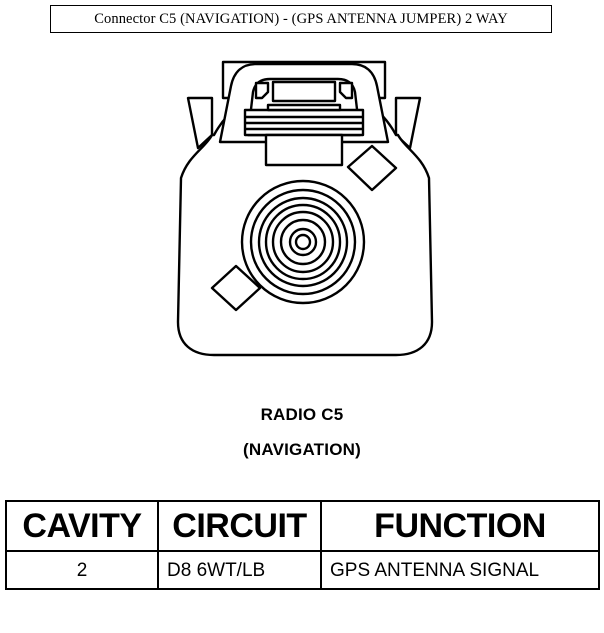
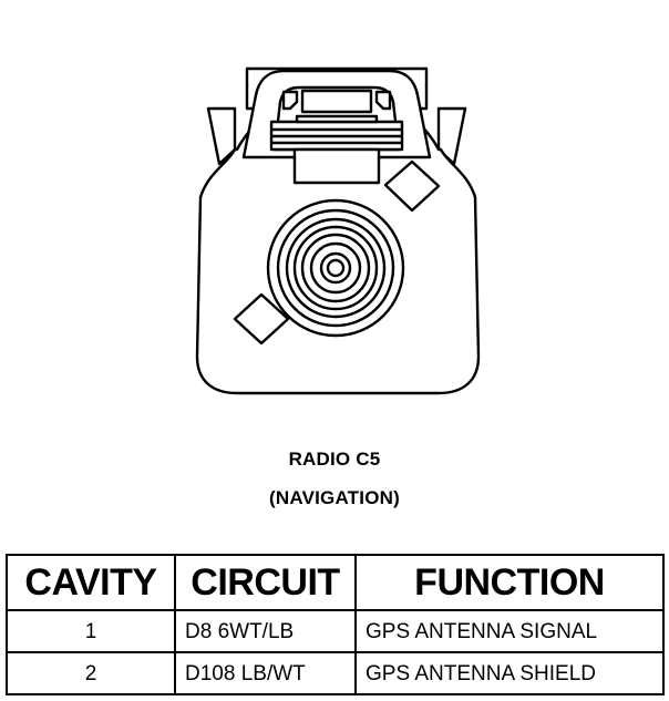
- Connector C5 (NAVIGATION) - (GPS ANTENNA JUMPER) 2 WAY
  RADIO C5
  (NAVIGATION)
  CAVITY	CIRCUIT	FUNCTION
- 2	D8 6WT/LB	GPS ANTENNA SIGNAL
+ 1	D8 6WT/LB	GPS ANTENNA SIGNAL
+ 2	D108 LB/WT	GPS ANTENNA SHIELD
